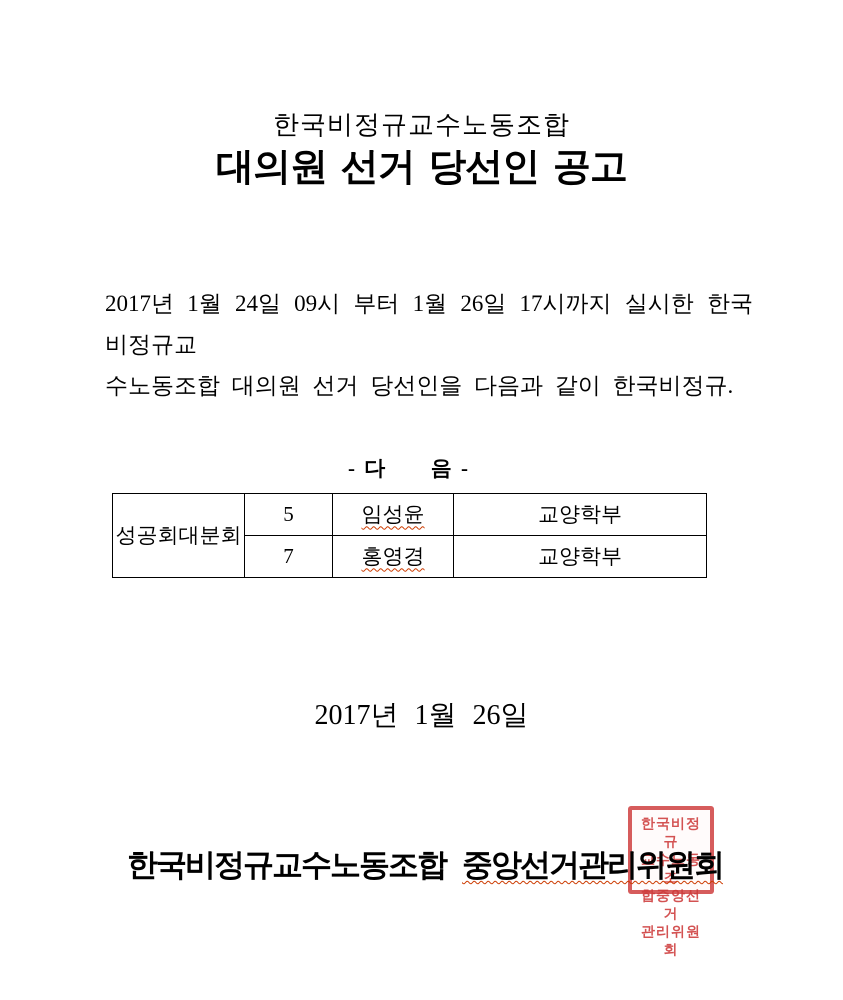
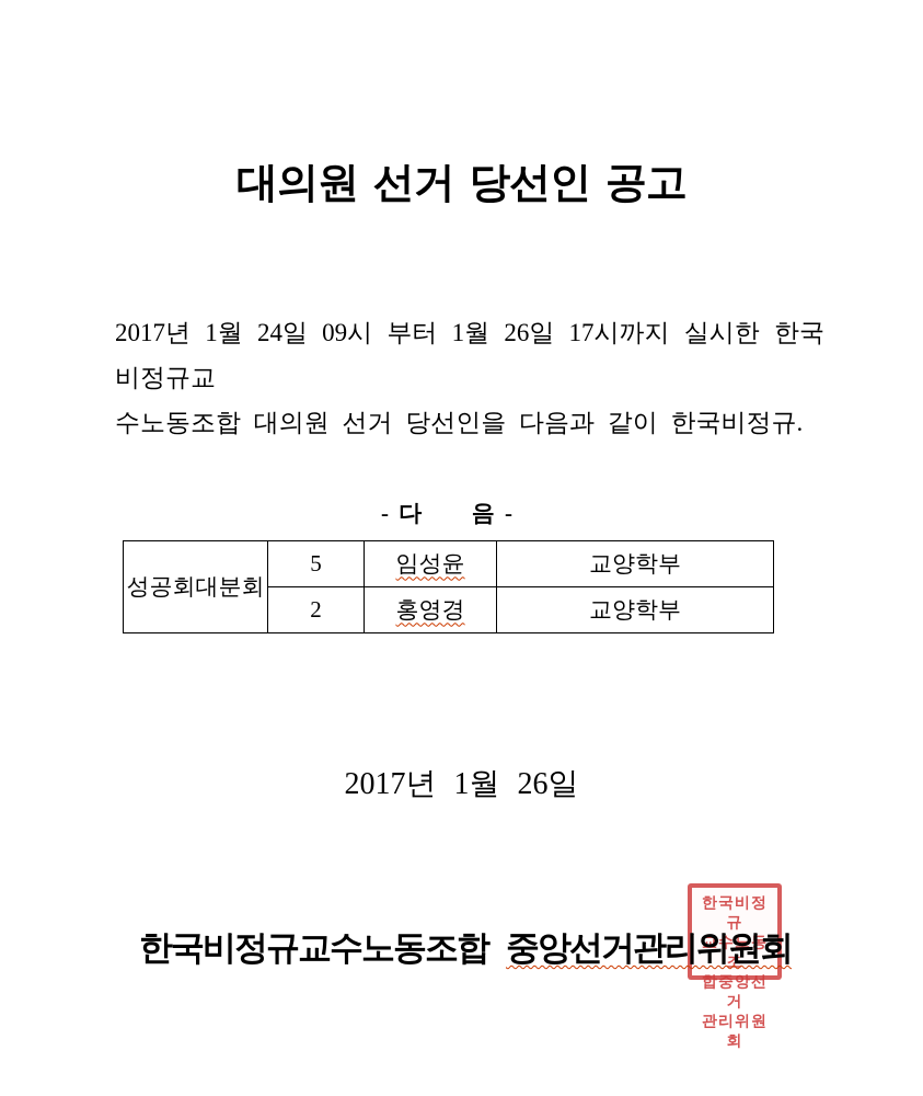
- 한국비정규교수노동조합
  대의원 선거 당선인 공고
  2017년 1월 24일 09시 부터 1월 26일 17시까지 실시한 한국비정규교
  수노동조합 대의원 선거 당선인을 다음과 같이 한국비정규.
  - 다 음 -
  성공회대분회	5	임성윤	교양학부
- 7	홍영경	교양학부
+ 2	홍영경	교양학부
  2017년 1월 26일
  한국비정규교수노동조합 중앙선거관리위원회
  한국비정규
  교수노동조
  합중앙선거
  관리위원회
